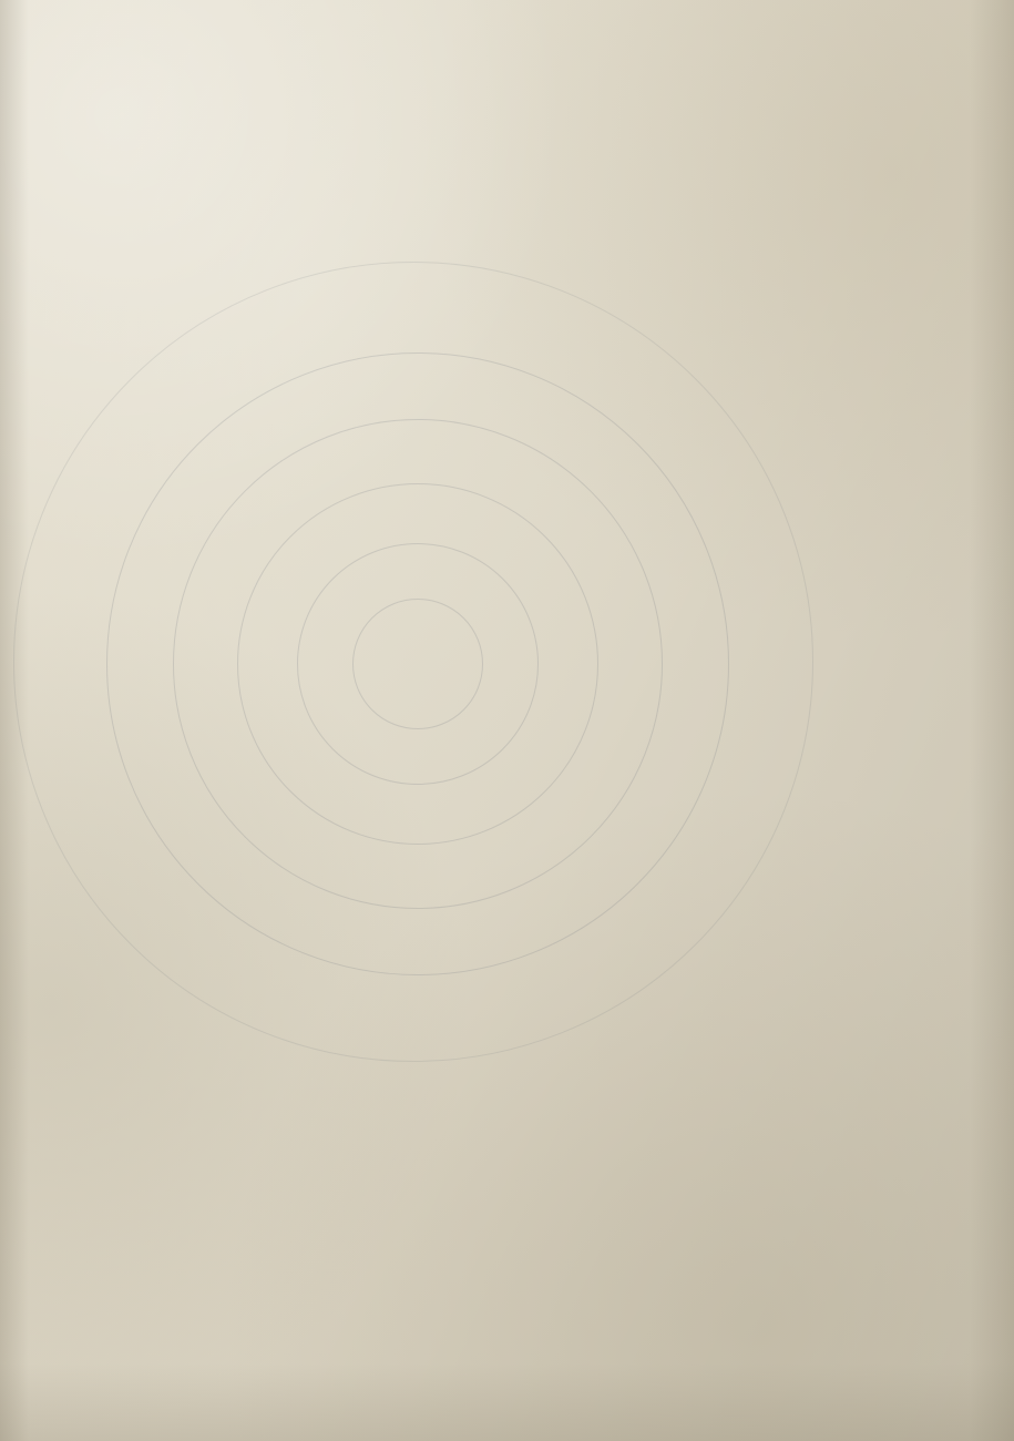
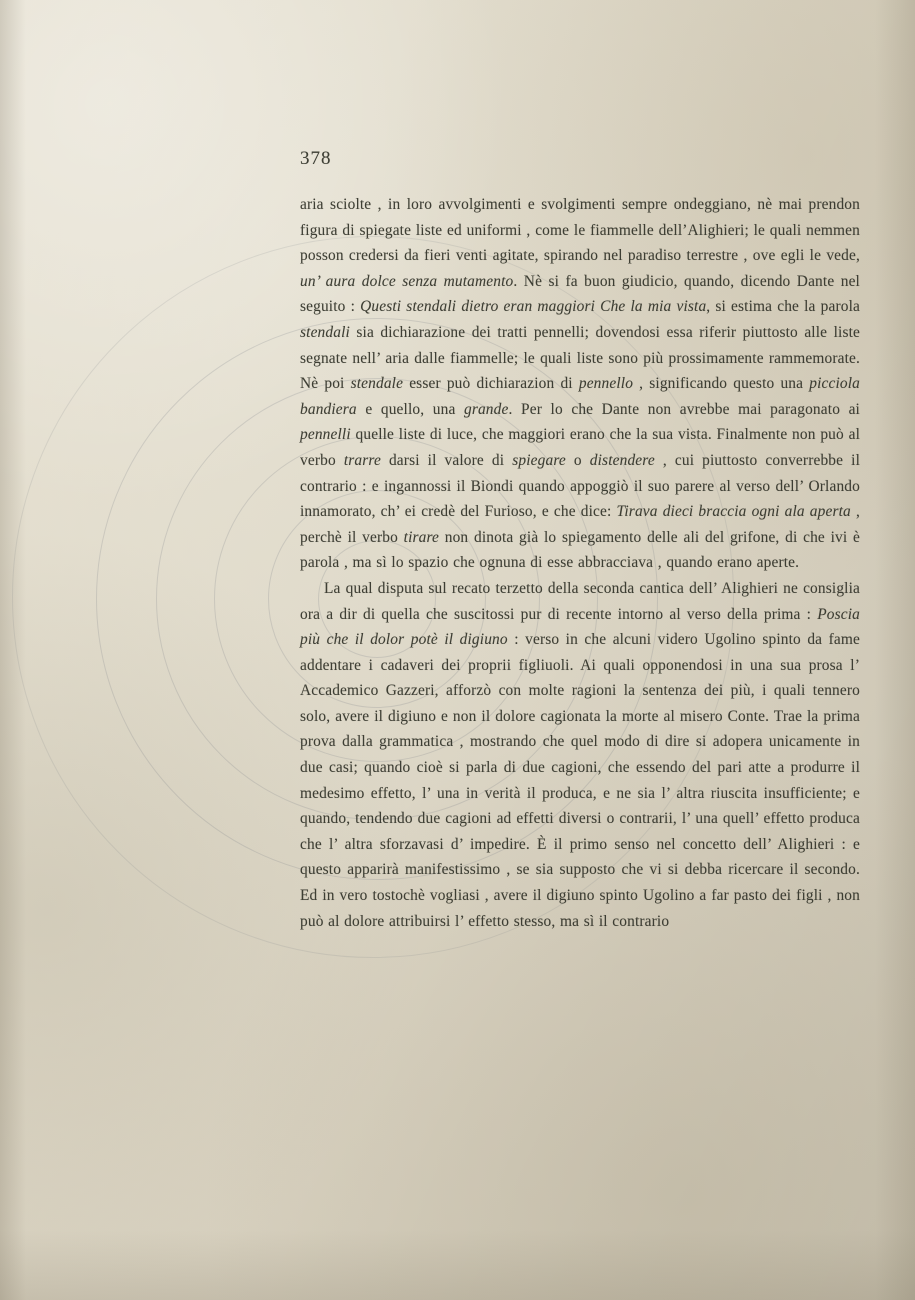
+ 378
+ aria sciolte , in loro avvolgimenti e svolgimenti sempre ondeggiano, nè mai prendon figura di spiegate liste ed uniformi , come le fiammelle dell’Alighieri; le quali nemmen posson credersi da fieri venti agitate, spirando nel paradiso terrestre , ove egli le vede, un’ aura dolce senza mutamento. Nè si fa buon giudicio, quando, dicendo Dante nel seguito : Questi stendali dietro eran maggiori Che la mia vista, si estima che la parola stendali sia dichiarazione dei tratti pennelli; dovendosi essa riferir piuttosto alle liste segnate nell’ aria dalle fiammelle; le quali liste sono più prossimamente rammemorate. Nè poi stendale esser può dichiarazion di pennello , significando questo una picciola bandiera e quello, una grande. Per lo che Dante non avrebbe mai paragonato ai pennelli quelle liste di luce, che maggiori erano che la sua vista. Finalmente non può al verbo trarre darsi il valore di spiegare o distendere , cui piuttosto converrebbe il contrario : e ingannossi il Biondi quando appoggiò il suo parere al verso dell’ Orlando innamorato, ch’ ei credè del Furioso, e che dice: Tirava dieci braccia ogni ala aperta , perchè il verbo tirare non dinota già lo spiegamento delle ali del grifone, di che ivi è parola , ma sì lo spazio che ognuna di esse abbracciava , quando erano aperte.
+ La qual disputa sul recato terzetto della seconda cantica dell’ Alighieri ne consiglia ora a dir di quella che suscitossi pur di recente intorno al verso della prima : Poscia più che il dolor potè il digiuno : verso in che alcuni videro Ugolino spinto da fame addentare i cadaveri dei proprii figliuoli. Ai quali opponendosi in una sua prosa l’ Accademico Gazzeri, afforzò con molte ragioni la sentenza dei più, i quali tennero solo, avere il digiuno e non il dolore cagionata la morte al misero Conte. Trae la prima prova dalla grammatica , mostrando che quel modo di dire si adopera unicamente in due casi; quando cioè si parla di due cagioni, che essendo del pari atte a produrre il medesimo effetto, l’ una in verità il produca, e ne sia l’ altra riuscita insufficiente; e quando, tendendo due cagioni ad effetti diversi o contrarii, l’ una quell’ effetto produca che l’ altra sforzavasi d’ impedire. È il primo senso nel concetto dell’ Alighieri : e questo apparirà manifestissimo , se sia supposto che vi si debba ricercare il secondo. Ed in vero tostochè vogliasi , avere il digiuno spinto Ugolino a far pasto dei figli , non può al dolore attribuirsi l’ effetto stesso, ma sì il contrario
